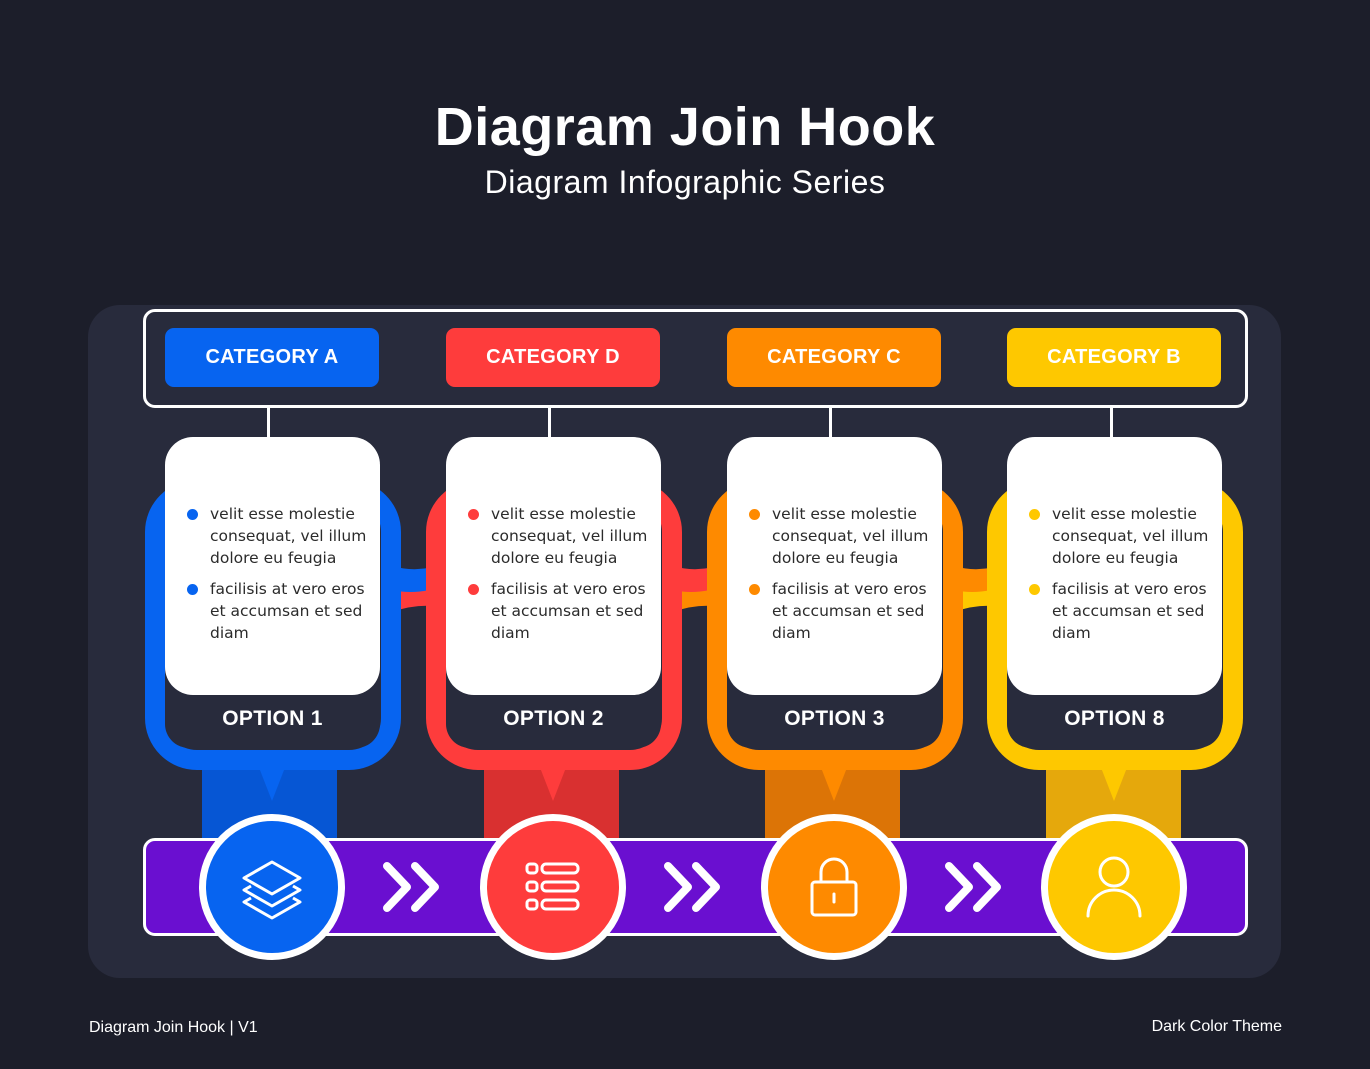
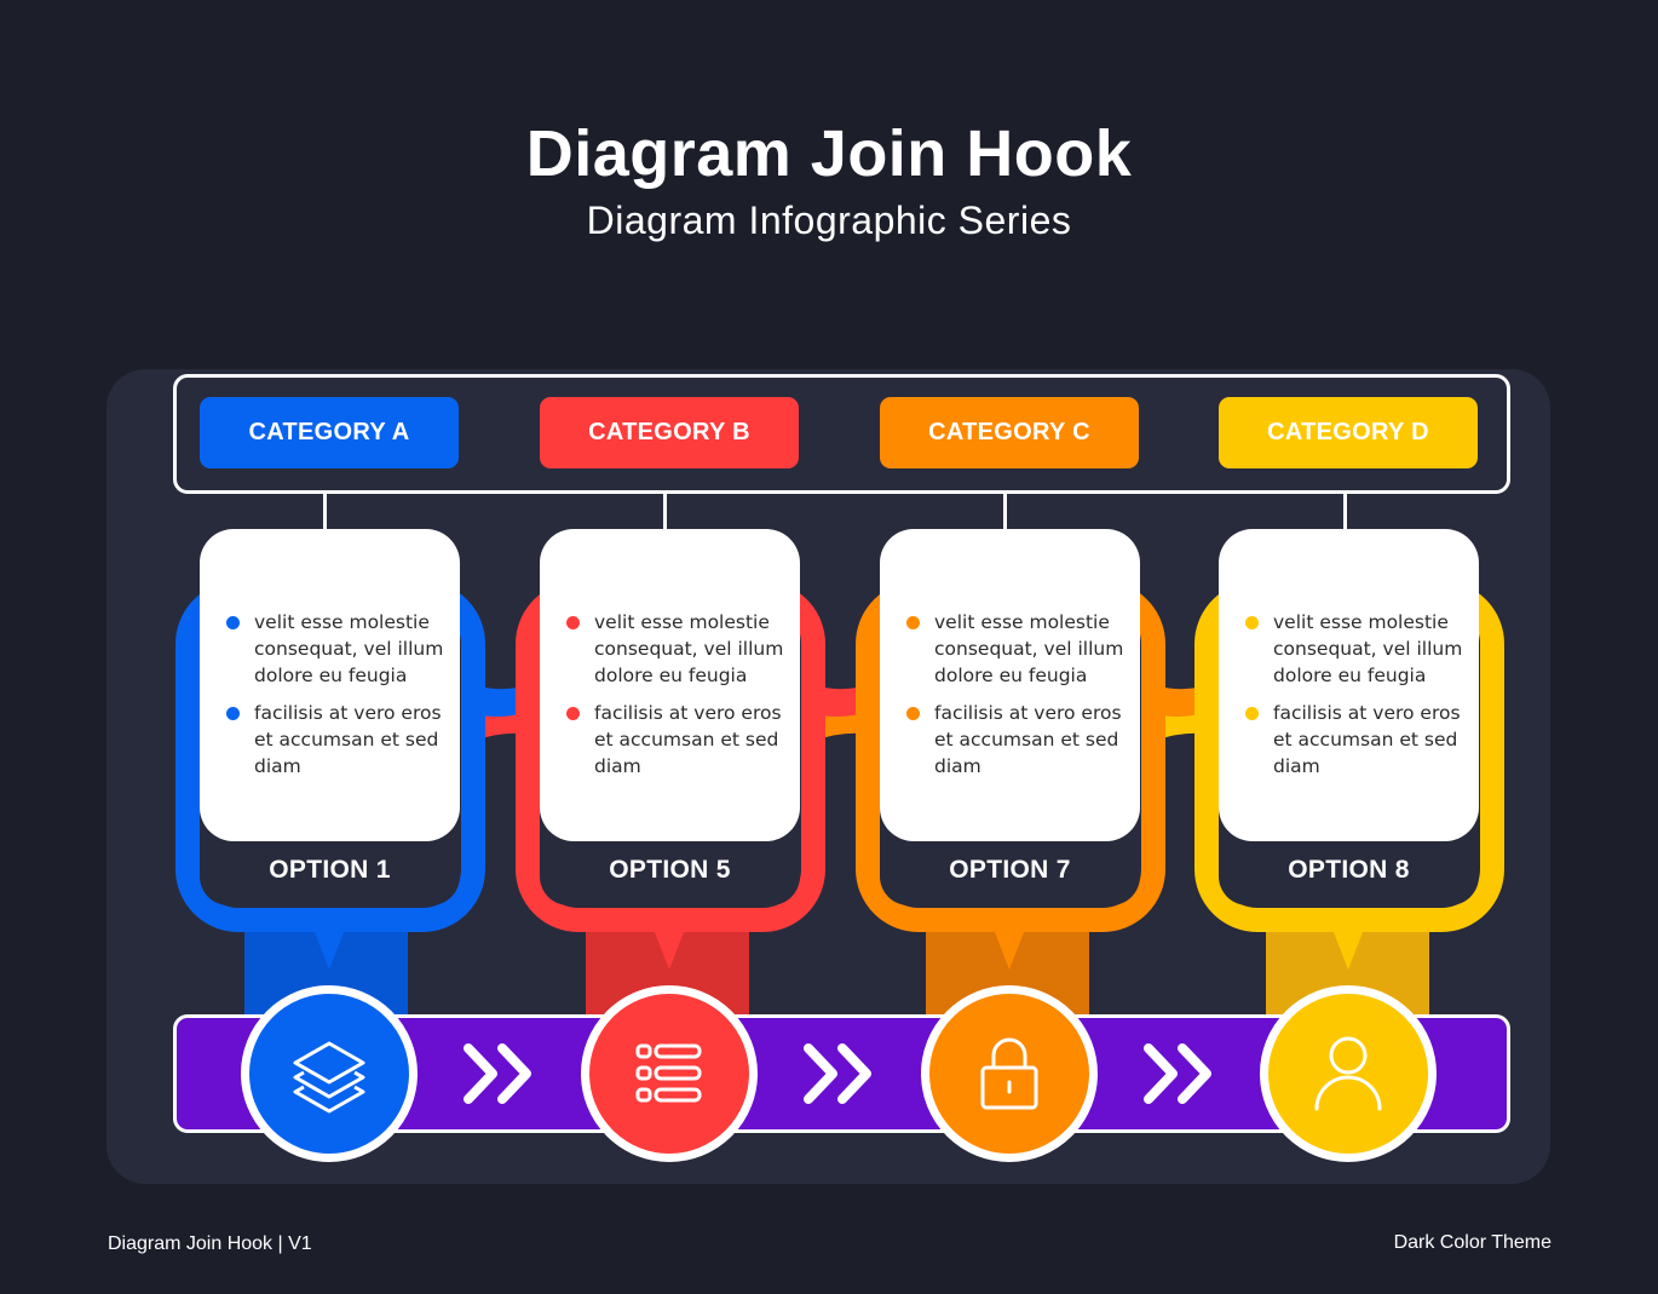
  Diagram Join Hook
  Diagram Infographic Series
  CATEGORY A
- CATEGORY D
+ CATEGORY B
  CATEGORY C
- CATEGORY B
+ CATEGORY D
  velit esse molestie consequat, vel illum dolore eu feugia
  facilisis at vero eros et accumsan et sed diam
  velit esse molestie consequat, vel illum dolore eu feugia
  facilisis at vero eros et accumsan et sed diam
  velit esse molestie consequat, vel illum dolore eu feugia
  facilisis at vero eros et accumsan et sed diam
  velit esse molestie consequat, vel illum dolore eu feugia
  facilisis at vero eros et accumsan et sed diam
  OPTION 1
- OPTION 2
+ OPTION 5
- OPTION 3
+ OPTION 7
  OPTION 8
  Diagram Join Hook | V1
  Dark Color Theme
